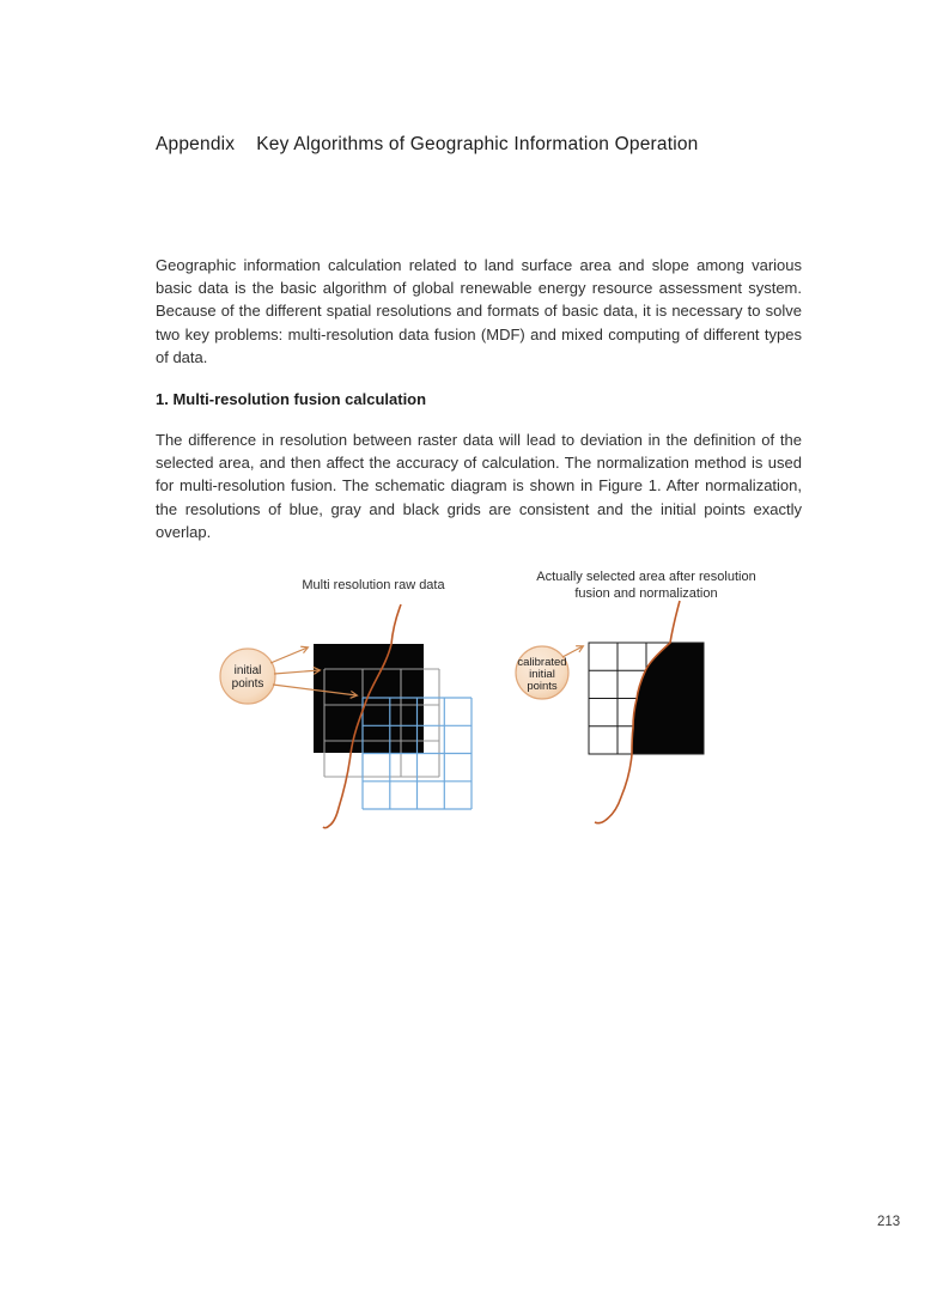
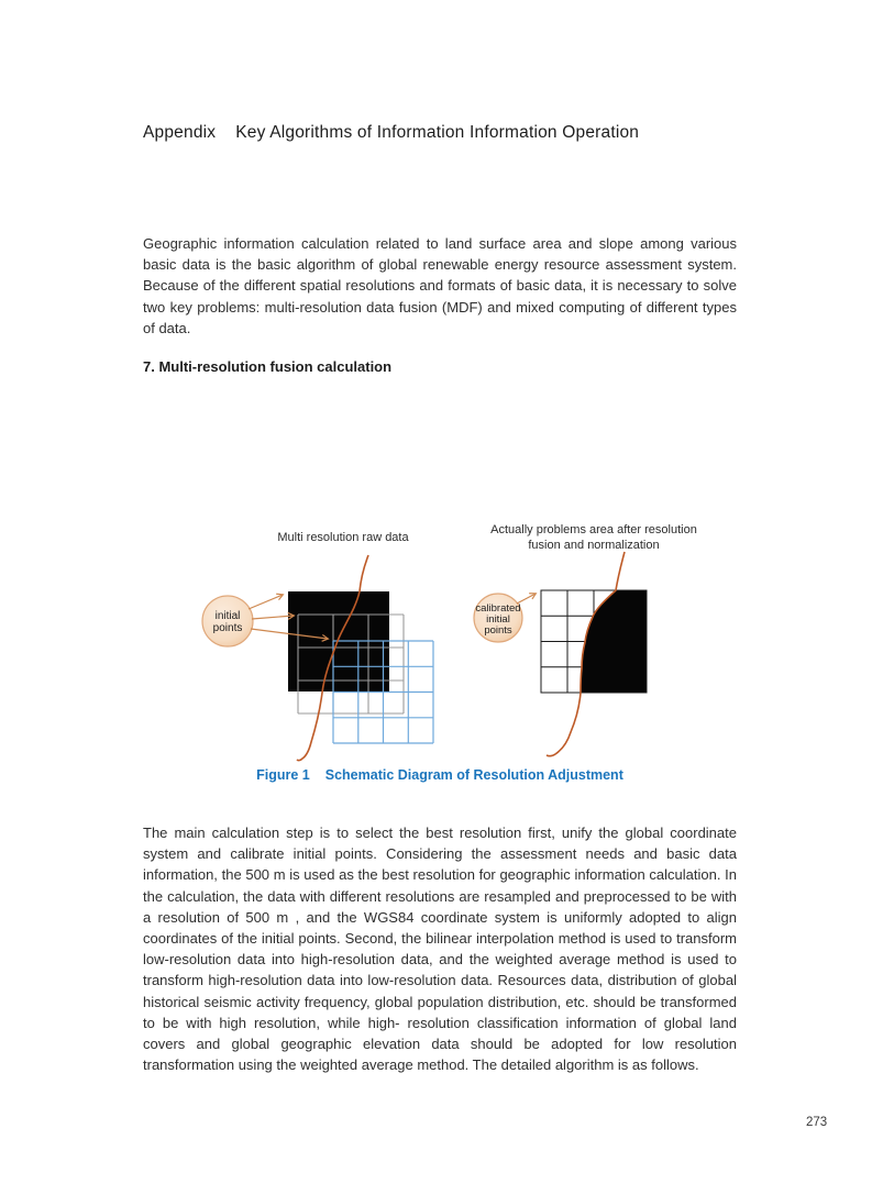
- Appendix Key Algorithms of Geographic Information Operation
+ Appendix Key Algorithms of Information Information Operation
  Geographic information calculation related to land surface area and slope among various basic data is the basic algorithm of global renewable energy resource assessment system. Because of the different spatial resolutions and formats of basic data, it is necessary to solve two key problems: multi-resolution data fusion (MDF) and mixed computing of different types of data.
- 1. Multi-resolution fusion calculation
+ 7. Multi-resolution fusion calculation
- The difference in resolution between raster data will lead to deviation in the definition of the selected area, and then affect the accuracy of calculation. The normalization method is used for multi-resolution fusion. The schematic diagram is shown in Figure 1. After normalization, the resolutions of blue, gray and black grids are consistent and the initial points exactly overlap.
  Multi resolution raw data
- Actually selected area after resolution
+ Actually problems area after resolution
  fusion and normalization
  initial
  points
  calibrated
  initial
  points
+ Figure 1 Schematic Diagram of Resolution Adjustment
+ The main calculation step is to select the best resolution first, unify the global coordinate system and calibrate initial points. Considering the assessment needs and basic data information, the 500 m is used as the best resolution for geographic information calculation. In the calculation, the data with different resolutions are resampled and preprocessed to be with a resolution of 500 m , and the WGS84 coordinate system is uniformly adopted to align coordinates of the initial points. Second, the bilinear interpolation method is used to transform low-resolution data into high-resolution data, and the weighted average method is used to transform high-resolution data into low-resolution data. Resources data, distribution of global historical seismic activity frequency, global population distribution, etc. should be transformed to be with high resolution, while high- resolution classification information of global land covers and global geographic elevation data should be adopted for low resolution transformation using the weighted average method. The detailed algorithm is as follows.
- 213
+ 273
